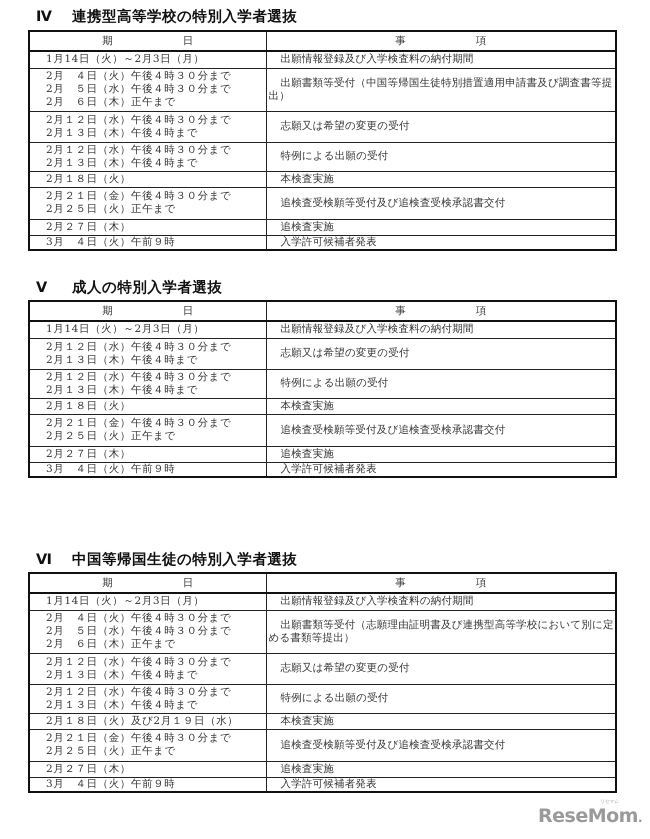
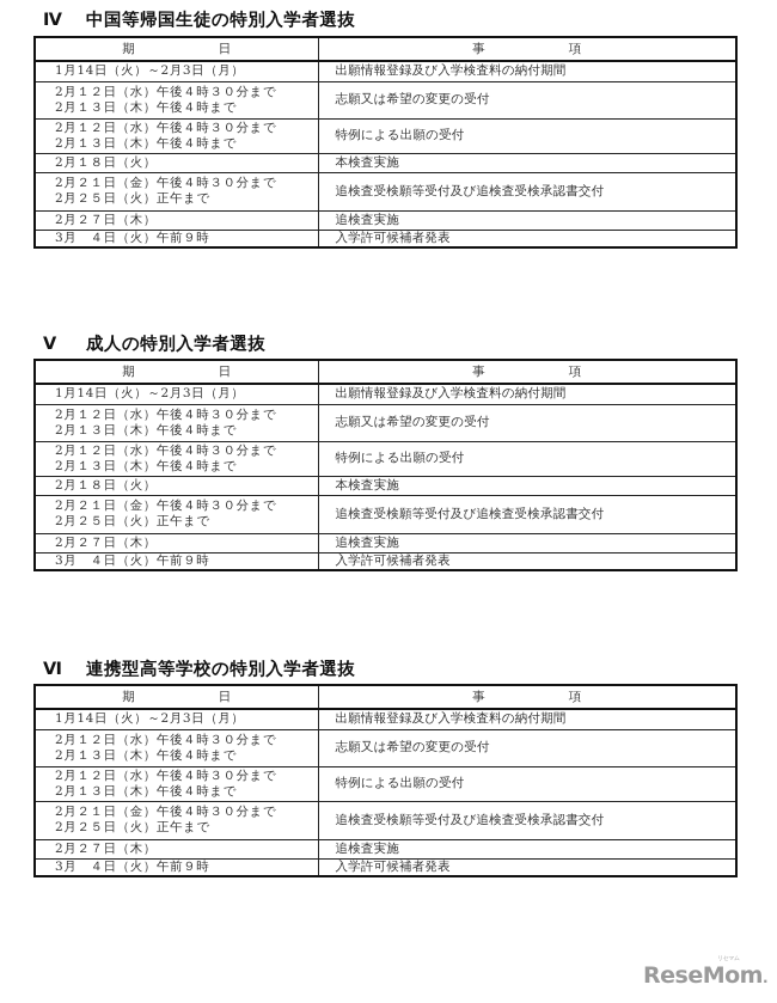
- Ⅳ 連携型高等学校の特別入学者選抜
+ Ⅳ 中国等帰国生徒の特別入学者選抜
  期 日	事 項
  1月14日（火）～2月3日（月）	出願情報登録及び入学検査料の納付期間
- 2月 ４日（火）午後４時３０分まで2月 ５日（水）午後４時３０分まで2月 ６日（木）正午まで	出願書類等受付（中国等帰国生徒特別措置適用申請書及び調査書等提出）
  2月１２日（水）午後４時３０分まで2月１３日（木）午後４時まで	志願又は希望の変更の受付
  2月１２日（水）午後４時３０分まで2月１３日（木）午後４時まで	特例による出願の受付
  2月１８日（火）	本検査実施
  2月２１日（金）午後４時３０分まで2月２５日（火）正午まで	追検査受検願等受付及び追検査受検承認書交付
  2月２７日（木）	追検査実施
  3月 ４日（火）午前９時	入学許可候補者発表
  Ⅴ 成人の特別入学者選抜
  期 日	事 項
  1月14日（火）～2月3日（月）	出願情報登録及び入学検査料の納付期間
  2月１２日（水）午後４時３０分まで2月１３日（木）午後４時まで	志願又は希望の変更の受付
  2月１２日（水）午後４時３０分まで2月１３日（木）午後４時まで	特例による出願の受付
  2月１８日（火）	本検査実施
  2月２１日（金）午後４時３０分まで2月２５日（火）正午まで	追検査受検願等受付及び追検査受検承認書交付
  2月２７日（木）	追検査実施
  3月 ４日（火）午前９時	入学許可候補者発表
- Ⅵ 中国等帰国生徒の特別入学者選抜
+ Ⅵ 連携型高等学校の特別入学者選抜
  期 日	事 項
  1月14日（火）～2月3日（月）	出願情報登録及び入学検査料の納付期間
- 2月 ４日（火）午後４時３０分まで2月 ５日（水）午後４時３０分まで2月 ６日（木）正午まで	出願書類等受付（志願理由証明書及び連携型高等学校において別に定める書類等提出）
  2月１２日（水）午後４時３０分まで2月１３日（木）午後４時まで	志願又は希望の変更の受付
  2月１２日（水）午後４時３０分まで2月１３日（木）午後４時まで	特例による出願の受付
- 2月１８日（火）及び2月１９日（水）	本検査実施
  2月２１日（金）午後４時３０分まで2月２５日（火）正午まで	追検査受検願等受付及び追検査受検承認書交付
  2月２７日（木）	追検査実施
  3月 ４日（火）午前９時	入学許可候補者発表
  ReseMom.
